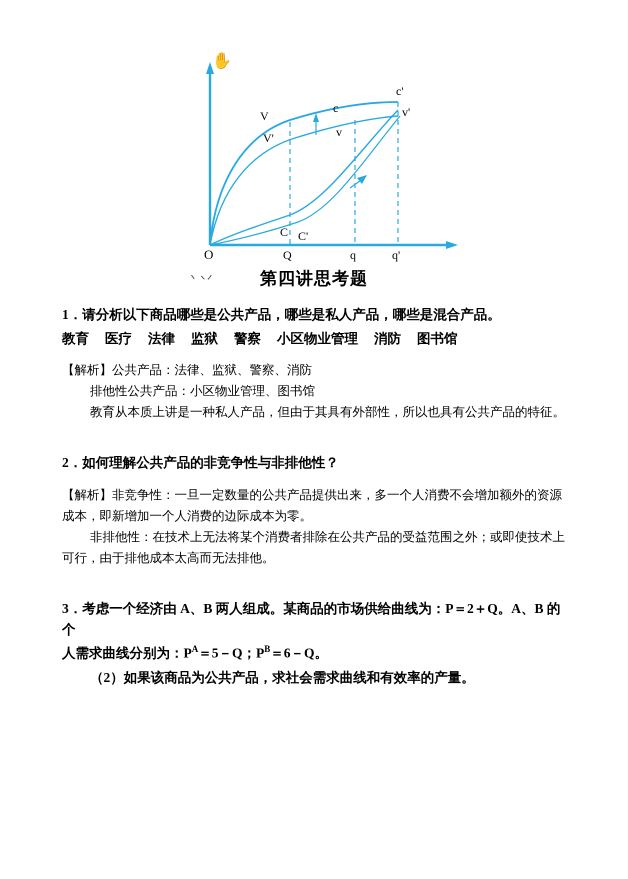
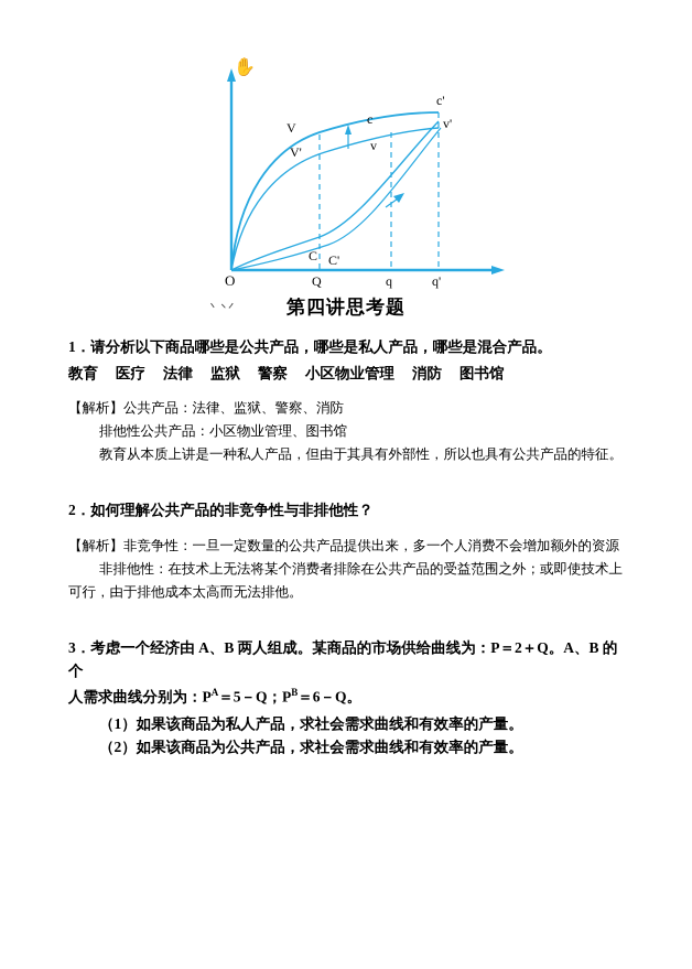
  O
  Q
  q
  q'
  V
  V'
  c
  v
  c'
  v'
  C
  C'
  ✋
  丶丷
  第四讲思考题
  1．请分析以下商品哪些是公共产品，哪些是私人产品，哪些是混合产品。
  教育 医疗 法律 监狱 警察 小区物业管理 消防 图书馆
  【解析】公共产品：法律、监狱、警察、消防
  排他性公共产品：小区物业管理、图书馆
  教育从本质上讲是一种私人产品，但由于其具有外部性，所以也具有公共产品的特征。
  2．如何理解公共产品的非竞争性与非排他性？
  【解析】非竞争性：一旦一定数量的公共产品提供出来，多一个人消费不会增加额外的资源
- 成本，即新增加一个人消费的边际成本为零。
  非排他性：在技术上无法将某个消费者排除在公共产品的受益范围之外；或即使技术上
  可行，由于排他成本太高而无法排他。
  3．考虑一个经济由 A、B 两人组成。某商品的市场供给曲线为：P＝2＋Q。A、B 的个
  人需求曲线分别为：PA＝5－Q；PB＝6－Q。
+ （1）如果该商品为私人产品，求社会需求曲线和有效率的产量。
  （2）如果该商品为公共产品，求社会需求曲线和有效率的产量。
